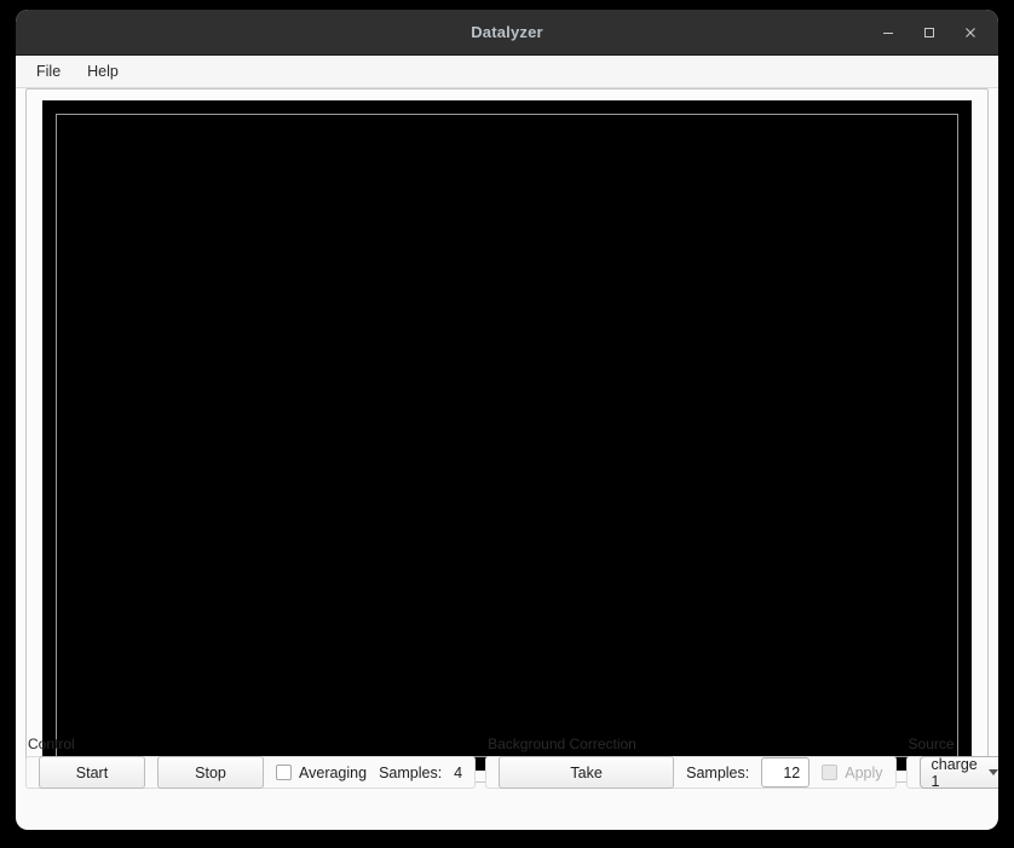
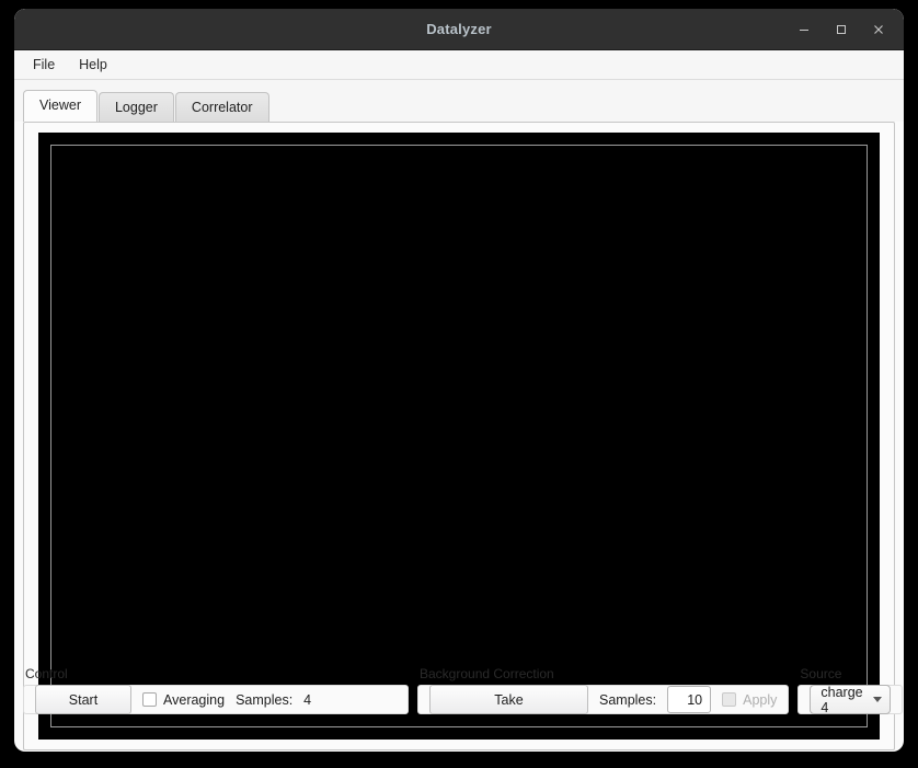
  Datalyzer
  File
  Help
+ Viewer
+ Logger
+ Correlator
  Control
  Start
- Stop
  Averaging
  Samples:
  4
  Background Correction
  Take
  Samples:
- 12
+ 10
  Apply
  Source
- charge 1
+ charge 4
